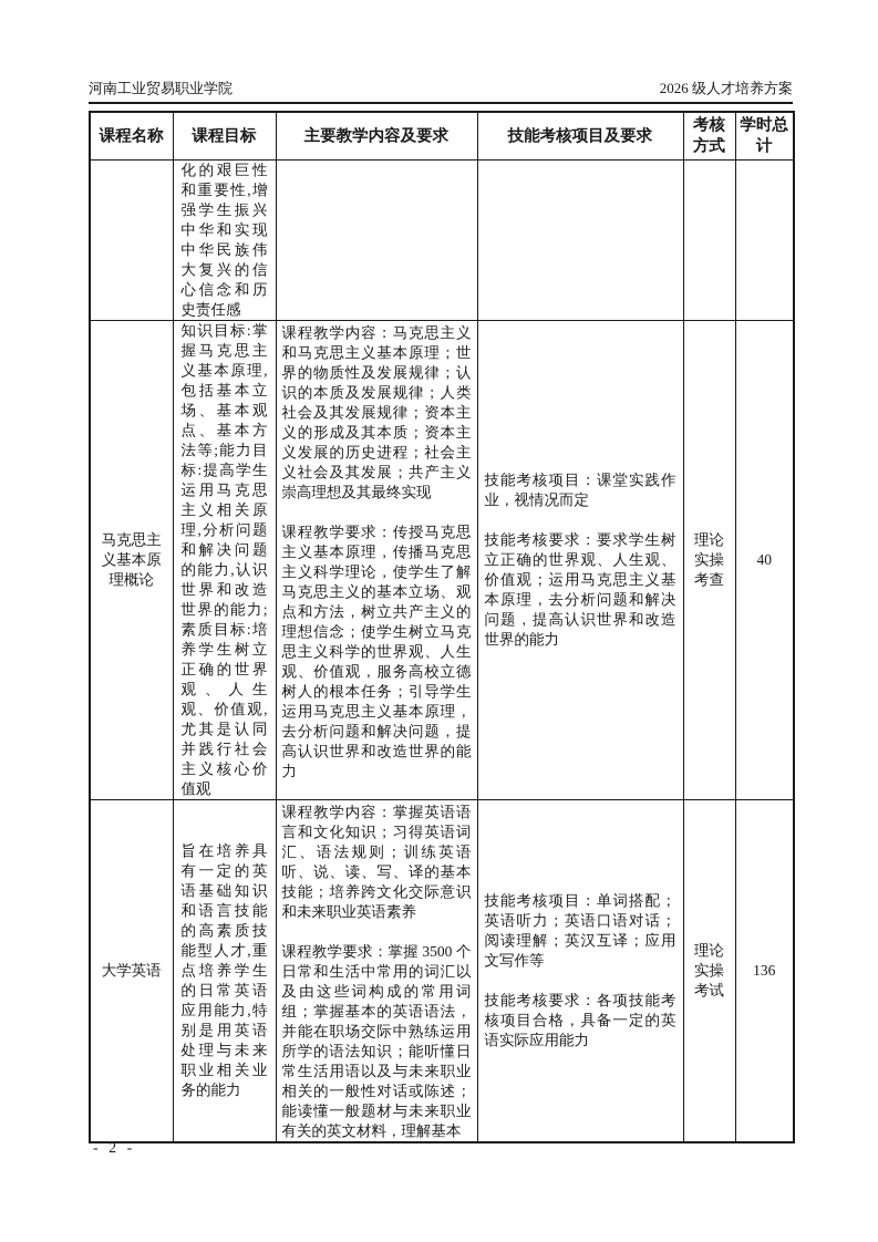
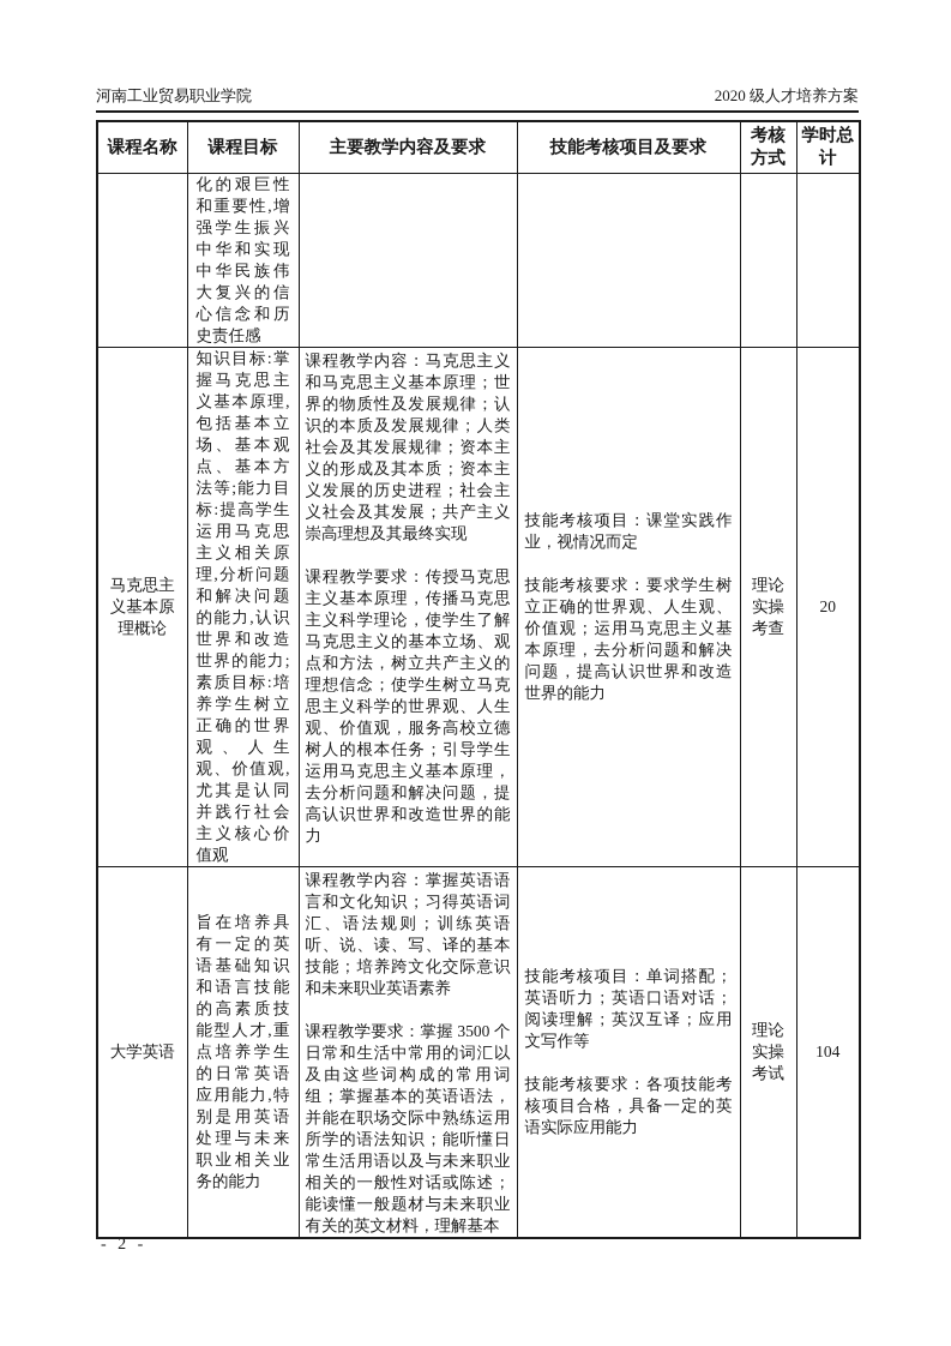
  河南工业贸易职业学院
- 2026 级人才培养方案
+ 2020 级人才培养方案
  课程名称	课程目标	主要教学内容及要求	技能考核项目及要求	考核方式	学时总计
  	化的艰巨性和重要性,增强学生振兴中华和实现中华民族伟大复兴的信心信念和历史责任感
- 马克思主义基本原理概论	知识目标:掌握马克思主义基本原理,包括基本立场、基本观点、基本方法等;能力目标:提高学生运用马克思主义相关原理,分析问题和解决问题的能力,认识世界和改造世界的能力;素质目标:培养学生树立正确的世界观、人生观、价值观,尤其是认同并践行社会主义核心价值观	课程教学内容：马克思主义和马克思主义基本原理；世界的物质性及发展规律；认识的本质及发展规律；人类社会及其发展规律；资本主义的形成及其本质；资本主义发展的历史进程；社会主义社会及其发展；共产主义崇高理想及其最终实现 课程教学要求：传授马克思主义基本原理，传播马克思主义科学理论，使学生了解马克思主义的基本立场、观点和方法，树立共产主义的理想信念；使学生树立马克思主义科学的世界观、人生观、价值观，服务高校立德树人的根本任务；引导学生运用马克思主义基本原理，去分析问题和解决问题，提高认识世界和改造世界的能力	技能考核项目：课堂实践作业，视情况而定 技能考核要求：要求学生树立正确的世界观、人生观、价值观；运用马克思主义基本原理，去分析问题和解决问题，提高认识世界和改造世界的能力	理论实操考查	40
+ 马克思主义基本原理概论	知识目标:掌握马克思主义基本原理,包括基本立场、基本观点、基本方法等;能力目标:提高学生运用马克思主义相关原理,分析问题和解决问题的能力,认识世界和改造世界的能力;素质目标:培养学生树立正确的世界观、人生观、价值观,尤其是认同并践行社会主义核心价值观	课程教学内容：马克思主义和马克思主义基本原理；世界的物质性及发展规律；认识的本质及发展规律；人类社会及其发展规律；资本主义的形成及其本质；资本主义发展的历史进程；社会主义社会及其发展；共产主义崇高理想及其最终实现 课程教学要求：传授马克思主义基本原理，传播马克思主义科学理论，使学生了解马克思主义的基本立场、观点和方法，树立共产主义的理想信念；使学生树立马克思主义科学的世界观、人生观、价值观，服务高校立德树人的根本任务；引导学生运用马克思主义基本原理，去分析问题和解决问题，提高认识世界和改造世界的能力	技能考核项目：课堂实践作业，视情况而定 技能考核要求：要求学生树立正确的世界观、人生观、价值观；运用马克思主义基本原理，去分析问题和解决问题，提高认识世界和改造世界的能力	理论实操考查	20
- 大学英语	旨在培养具有一定的英语基础知识和语言技能的高素质技能型人才,重点培养学生的日常英语应用能力,特别是用英语处理与未来职业相关业务的能力	课程教学内容：掌握英语语言和文化知识；习得英语词汇、语法规则；训练英语听、说、读、写、译的基本技能；培养跨文化交际意识和未来职业英语素养 课程教学要求：掌握 3500 个日常和生活中常用的词汇以及由这些词构成的常用词组；掌握基本的英语语法，并能在职场交际中熟练运用所学的语法知识；能听懂日常生活用语以及与未来职业相关的一般性对话或陈述；能读懂一般题材与未来职业有关的英文材料，理解基本	技能考核项目：单词搭配；英语听力；英语口语对话；阅读理解；英汉互译；应用文写作等 技能考核要求：各项技能考核项目合格，具备一定的英语实际应用能力	理论实操考试	136
+ 大学英语	旨在培养具有一定的英语基础知识和语言技能的高素质技能型人才,重点培养学生的日常英语应用能力,特别是用英语处理与未来职业相关业务的能力	课程教学内容：掌握英语语言和文化知识；习得英语词汇、语法规则；训练英语听、说、读、写、译的基本技能；培养跨文化交际意识和未来职业英语素养 课程教学要求：掌握 3500 个日常和生活中常用的词汇以及由这些词构成的常用词组；掌握基本的英语语法，并能在职场交际中熟练运用所学的语法知识；能听懂日常生活用语以及与未来职业相关的一般性对话或陈述；能读懂一般题材与未来职业有关的英文材料，理解基本	技能考核项目：单词搭配；英语听力；英语口语对话；阅读理解；英汉互译；应用文写作等 技能考核要求：各项技能考核项目合格，具备一定的英语实际应用能力	理论实操考试	104
  - 2 -
